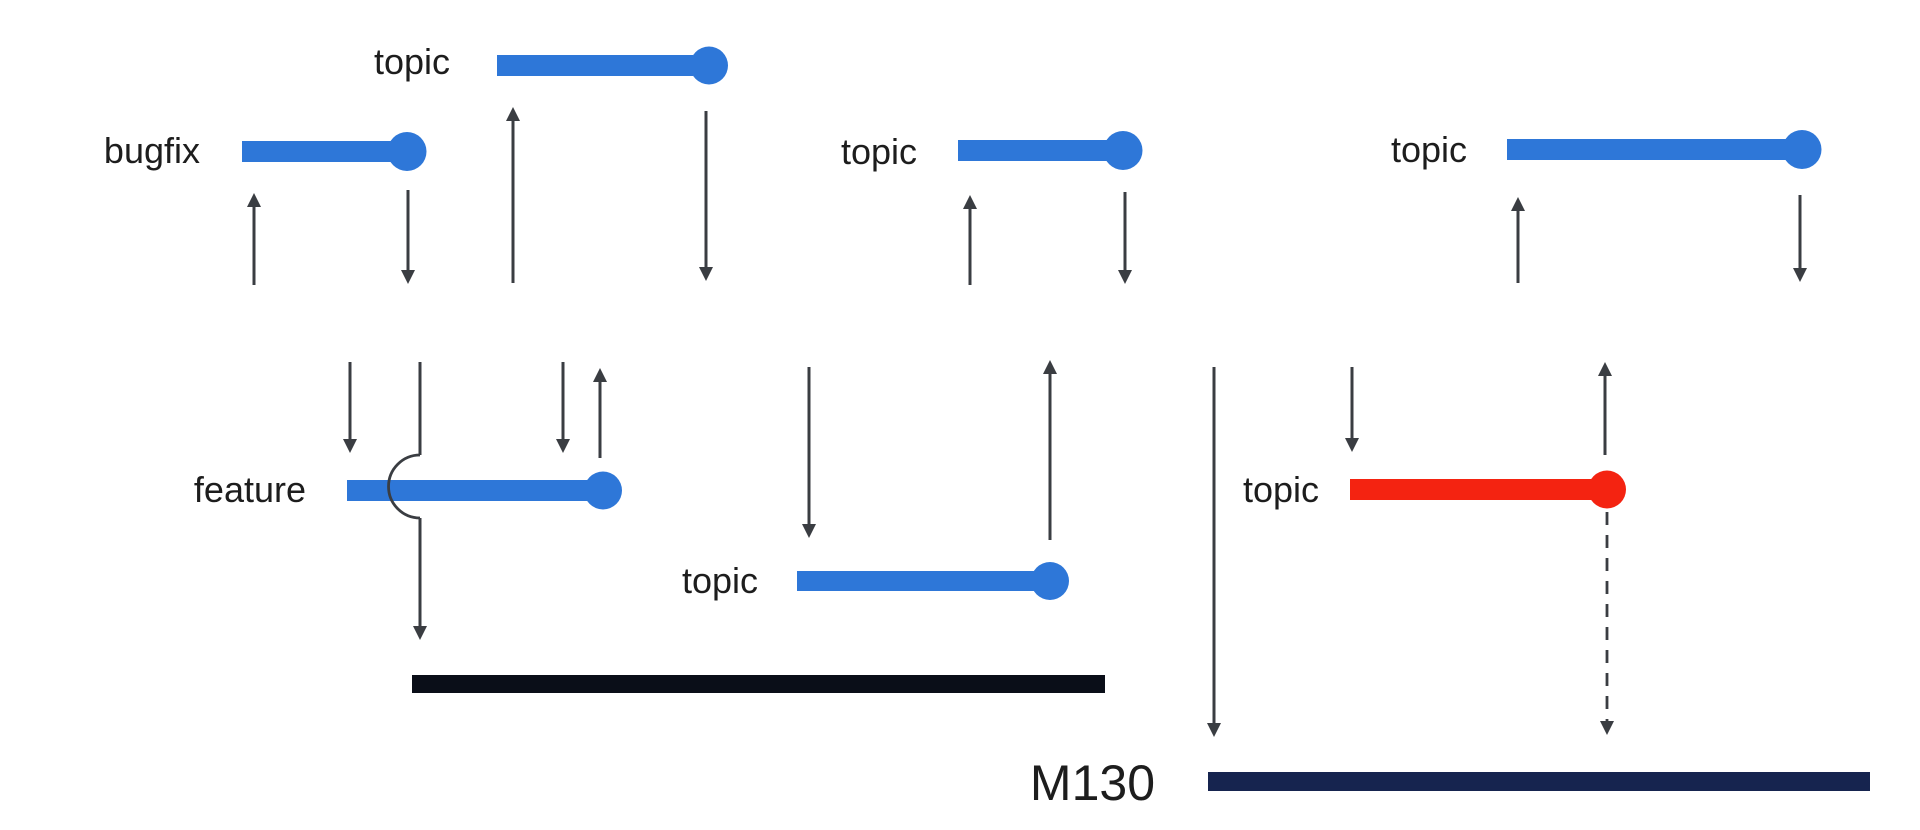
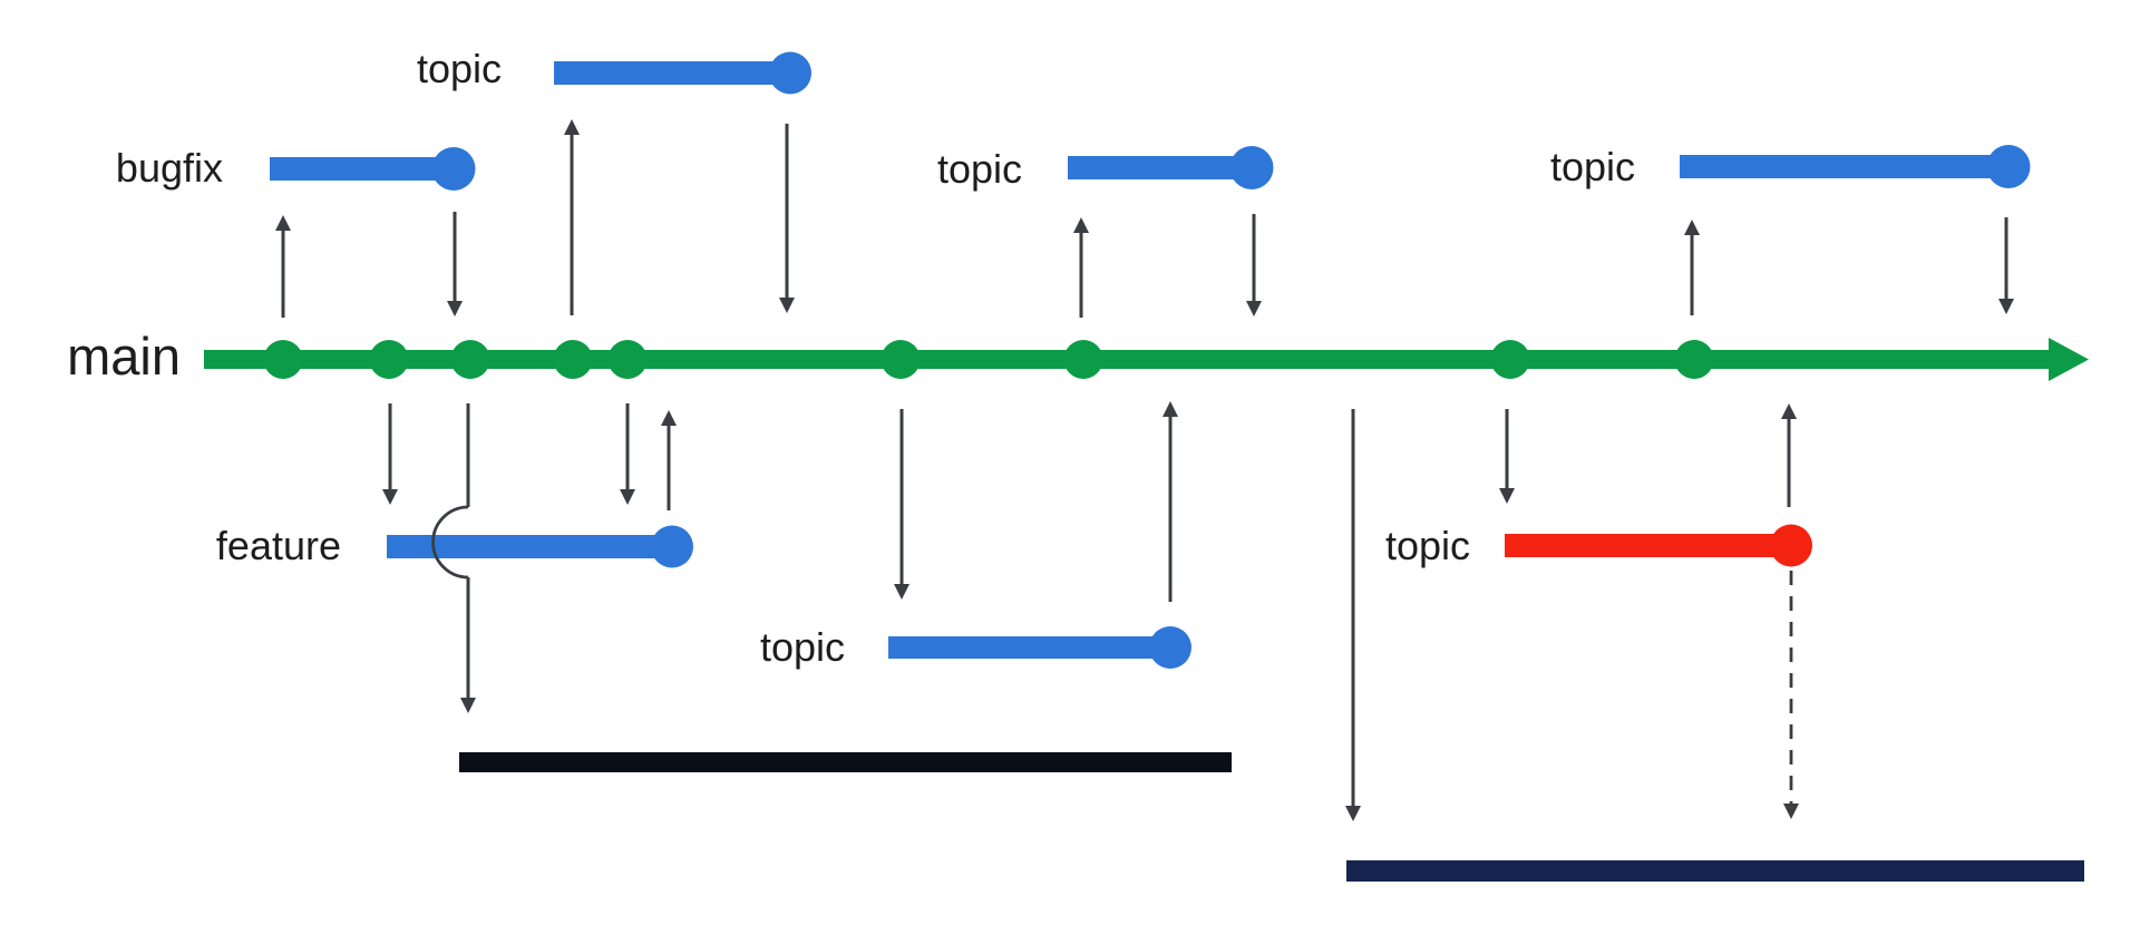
+ main
  topic
  bugfix
  topic
  topic
  feature
  topic
  topic
- M130
